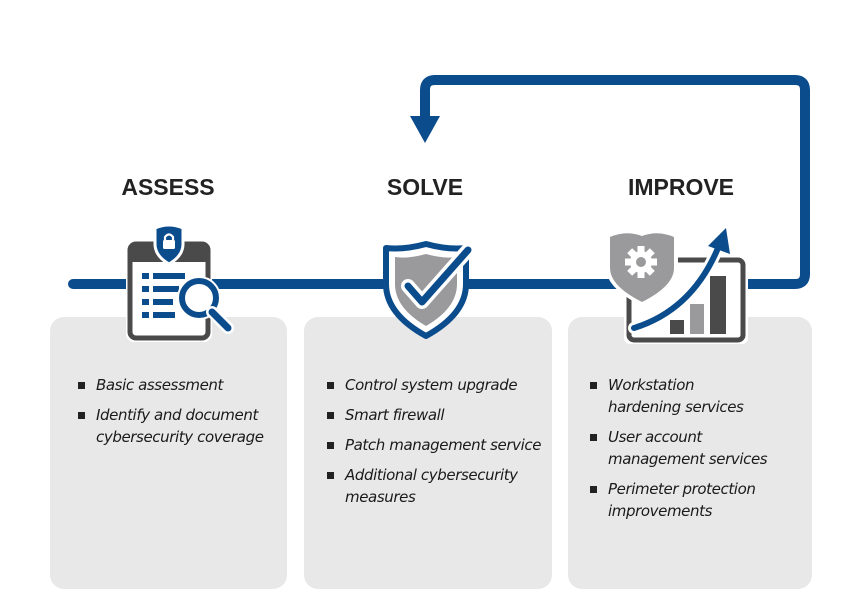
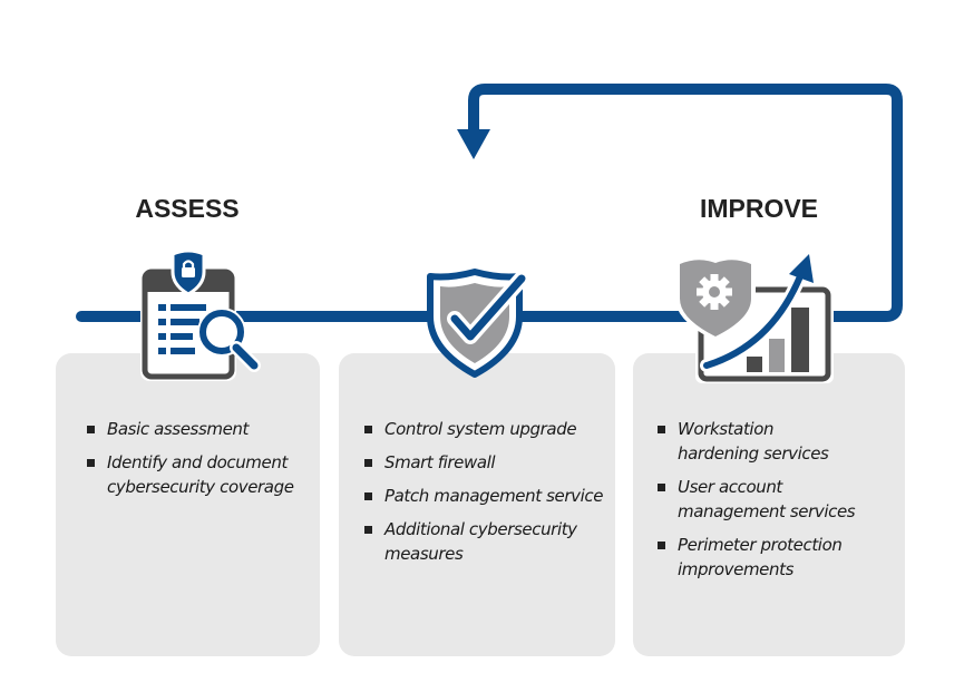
  ASSESS
- SOLVE
  IMPROVE
  Basic assessment
  Identify and document cybersecurity coverage
  Control system upgrade
  Smart firewall
  Patch management service
  Additional cybersecurity measures
  Workstation hardening services
  User account management services
  Perimeter protection improvements
